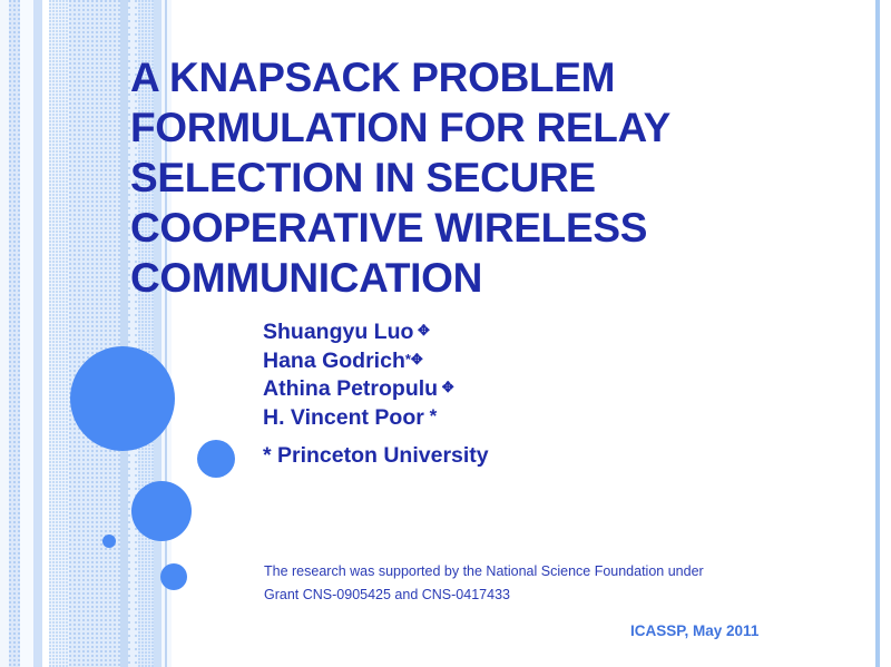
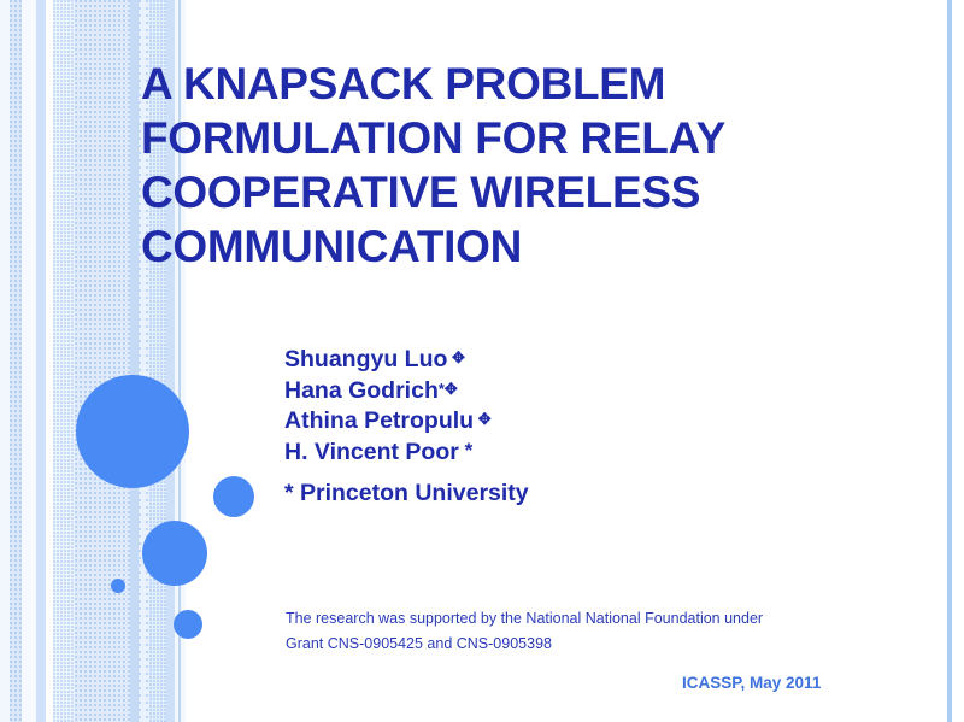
  A KNAPSACK PROBLEM
  FORMULATION FOR RELAY
- SELECTION IN SECURE
  COOPERATIVE WIRELESS
  COMMUNICATION
  Shuangyu Luo ✥
  Hana Godrich*✥
  Athina Petropulu ✥
  H. Vincent Poor *
  * Princeton University
- The research was supported by the National Science Foundation under
+ The research was supported by the National National Foundation under
- Grant CNS-0905425 and CNS-0417433
+ Grant CNS-0905425 and CNS-0905398
  ICASSP, May 2011
